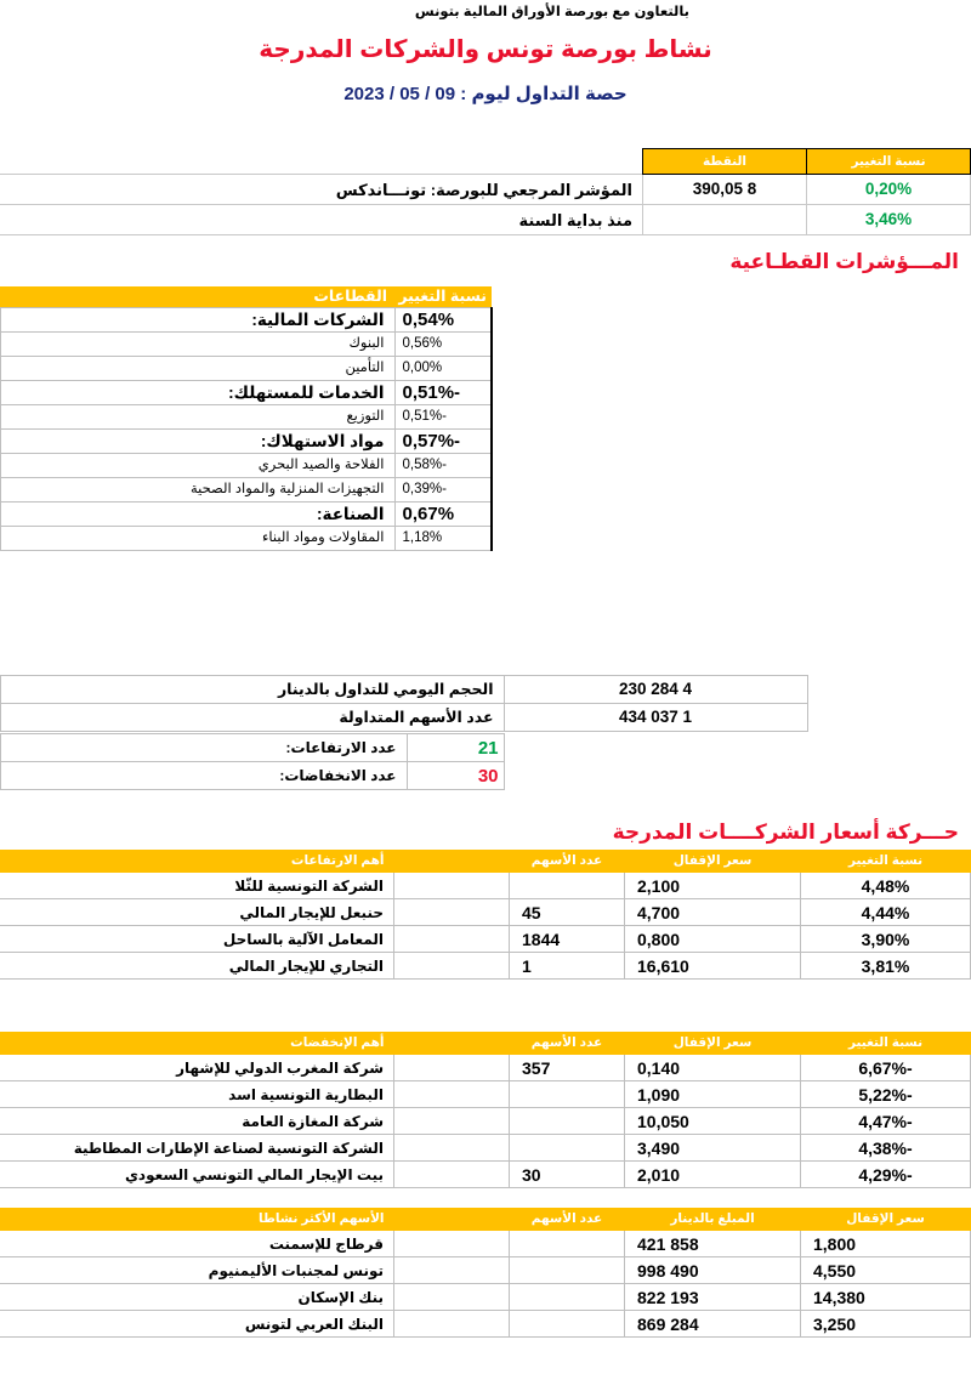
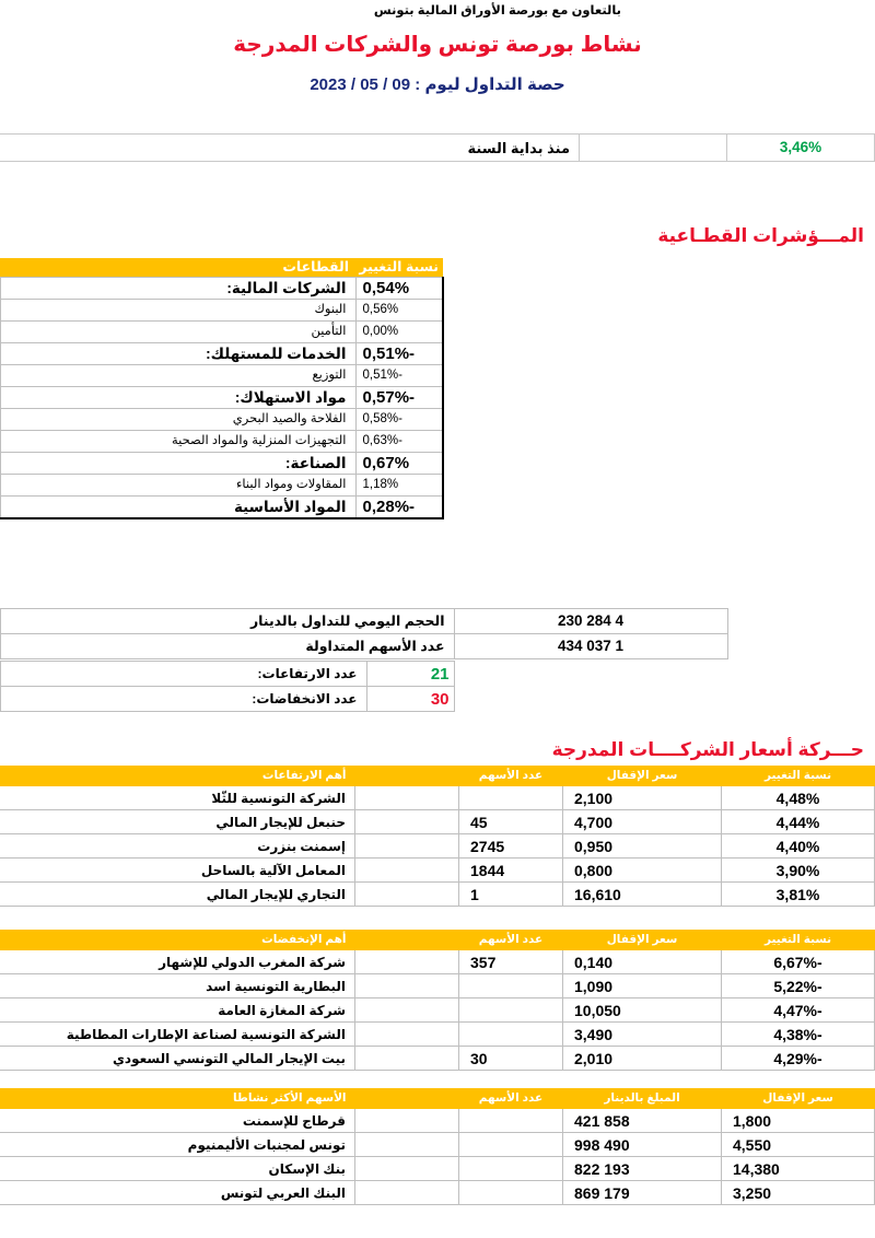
  بالتعاون مع بورصة الأوراق المالية بتونس
  نشاط بورصة تونس والشركات المدرجة
  حصة التداول ليوم : 09 / 05 / 2023
- نسبة التغيير	النقطة
- 0,20%	8 390,05	المؤشر المرجعي للبورصة: تونـــاندكس
  3,46%		منذ بداية السنة
  المـــؤشرات القطـاعية
  	نسبة التغيير	القطاعات
  	0,54%	الشركات المالية:
  	0,56%	البنوك
  	0,00%	التأمين
  	-0,51%	الخدمات للمستهلك:
  	-0,51%	التوزيع
  	-0,57%	مواد الاستهلاك:
  	-0,58%	الفلاحة والصيد البحري
- 	-0,39%	التجهيزات المنزلية والمواد الصحية
+ 	-0,63%	التجهيزات المنزلية والمواد الصحية
  	0,67%	الصناعة:
  	1,18%	المقاولات ومواد البناء
+ 	-0,28%	المواد الأساسية
  	4 284 230	الحجم اليومي للتداول بالدينار
  	1 037 434	عدد الأسهم المتداولة
  	21	عدد الارتفاعات:
  	30	عدد الانخفاضات:
  حـــركة أسعار الشركــــات المدرجة
  نسبة التغيير	سعر الإقفال	عدد الأسهم		أهم الارتفاعات
  4,48%	2,100			الشركة التونسية للثّلا
  4,44%	4,700	45		حنبعل للإيجار المالي
+ 4,40%	0,950	2745		إسمنت بنزرت
  3,90%	0,800	1844		المعامل الآلية بالساحل
  3,81%	16,610	1		التجاري للإيجار المالي
  نسبة التغيير	سعر الإقفال	عدد الأسهم		أهم الإنخفضات
  -6,67%	0,140	357		شركة المغرب الدولي للإشهار
  -5,22%	1,090			البطارية التونسية اسد
  -4,47%	10,050			شركة المغازة العامة
  -4,38%	3,490			الشركة التونسية لصناعة الإطارات المطاطية
  -4,29%	2,010	30		بيت الإيجار المالي التونسي السعودي
  سعر الإقفال	المبلغ بالدينار	عدد الأسهم		الأسهم الأكثر نشاطا
  1,800	858 421			قرطاج للإسمنت
  4,550	490 998			تونس لمجنبات الأليمنيوم
  14,380	193 822			بنك الإسكان
- 3,250	284 869			البنك العربي لتونس
+ 3,250	179 869			البنك العربي لتونس
